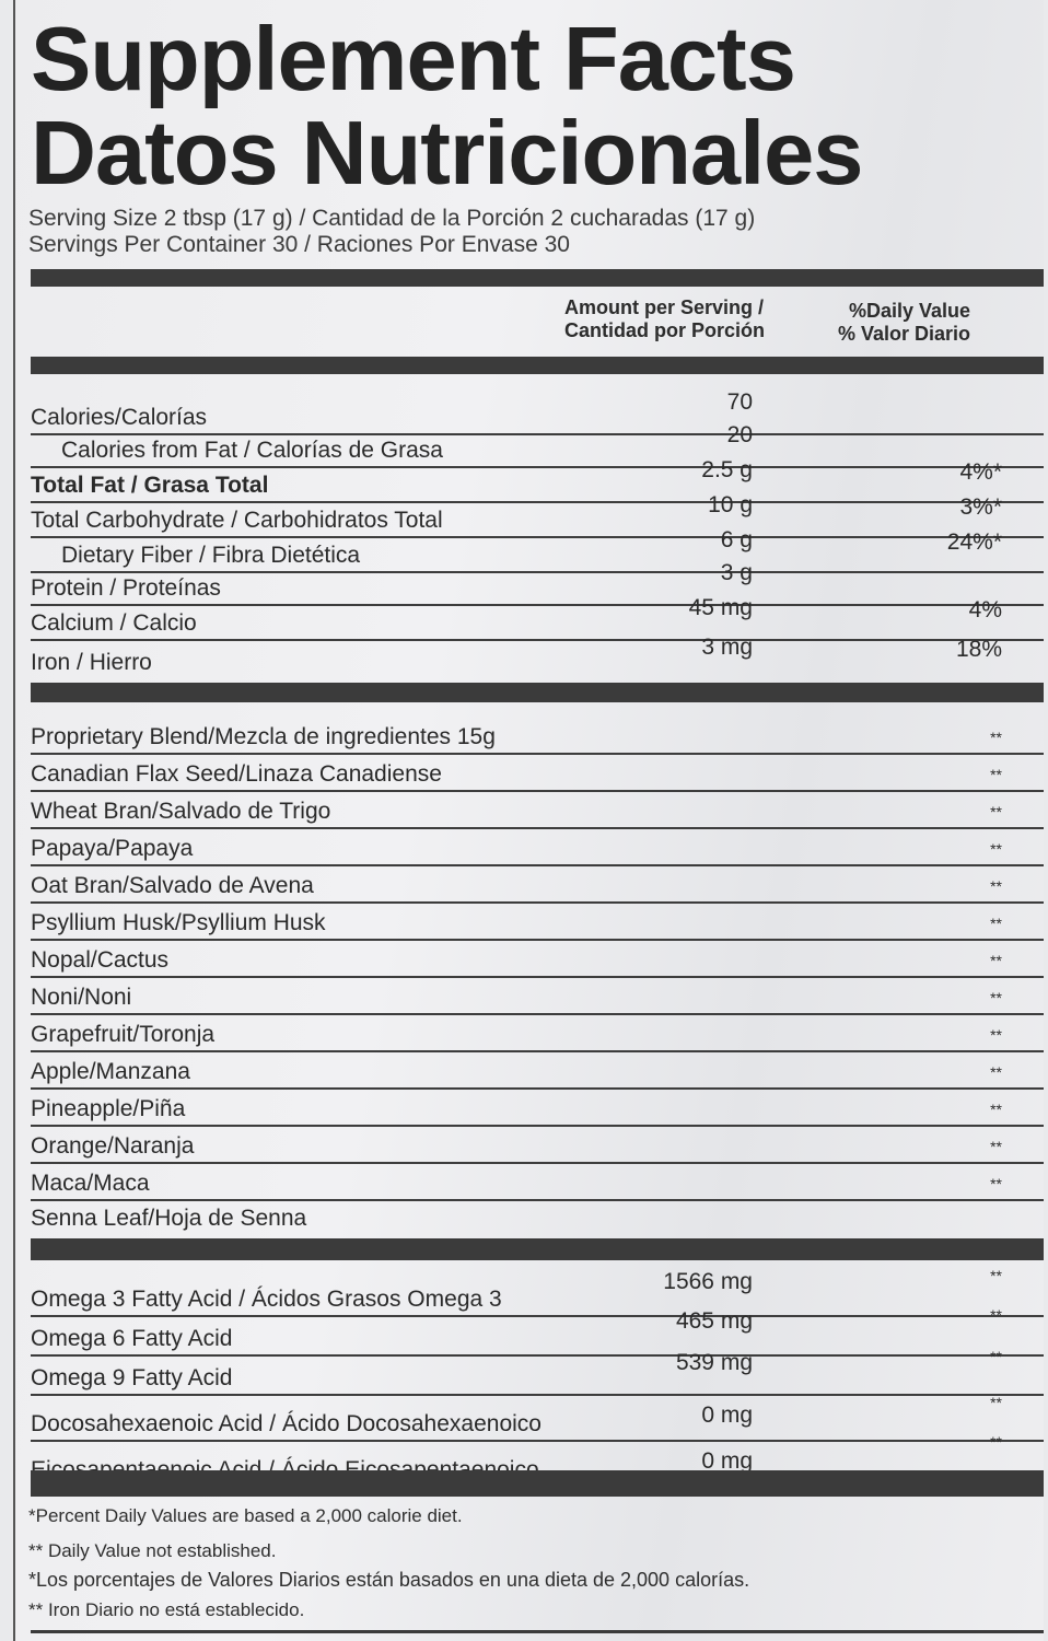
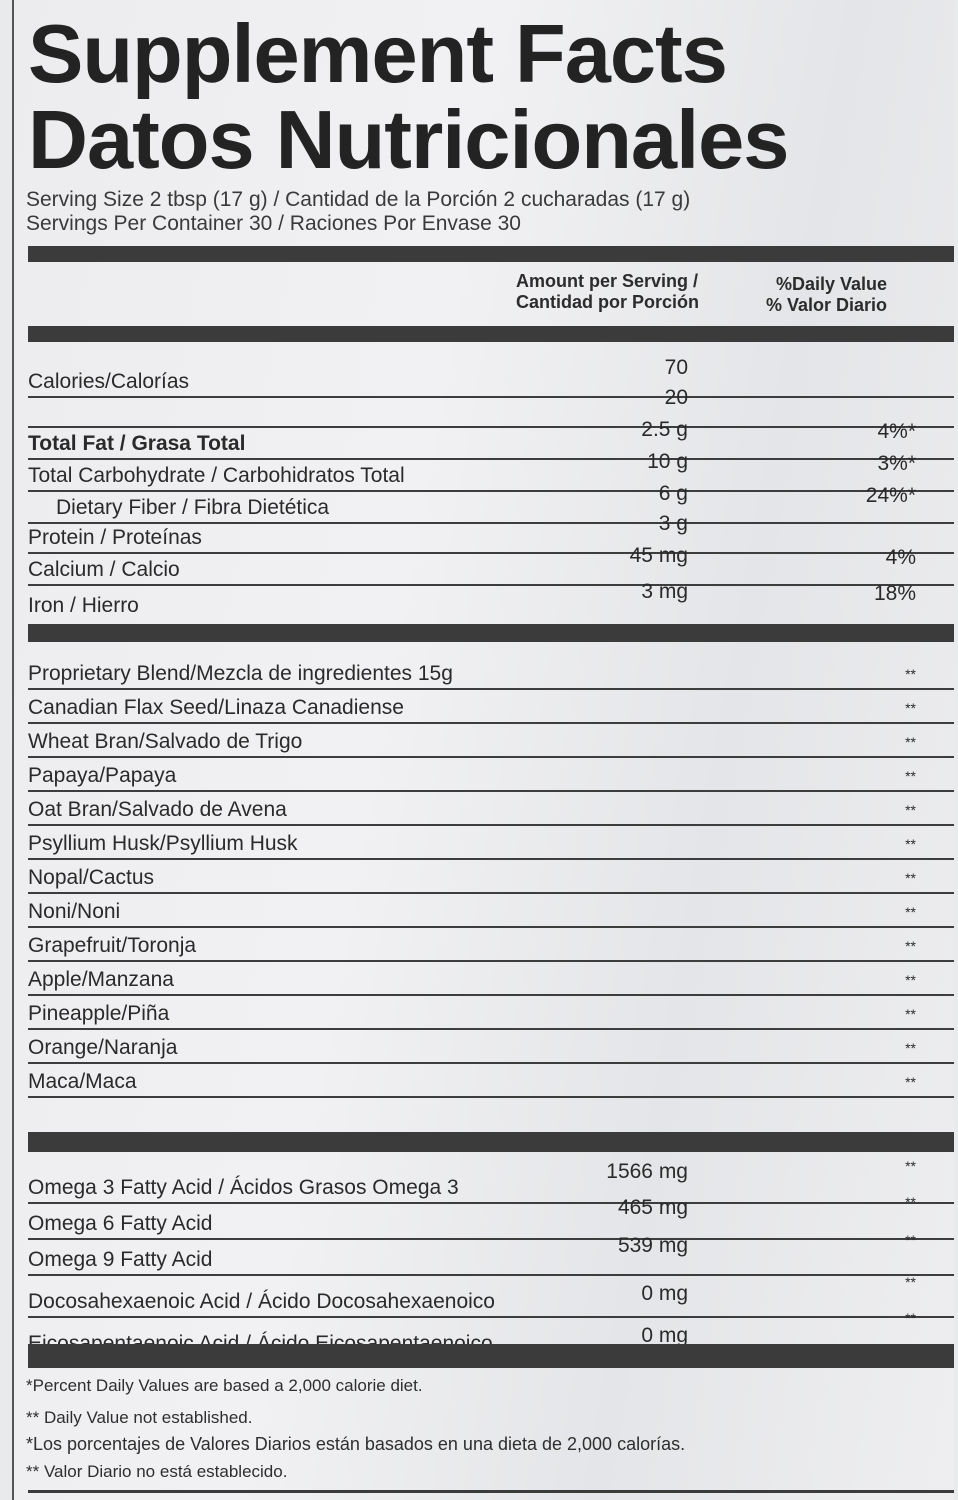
  Supplement Facts
  Datos Nutricionales
  Serving Size 2 tbsp (17 g) / Cantidad de la Porción 2 cucharadas (17 g)
  Servings Per Container 30 / Raciones Por Envase 30
  Amount per Serving /
  Cantidad por Porción
  %Daily Value
  % Valor Diario
  Calories/Calorías
  70
- Calories from Fat / Calorías de Grasa
  20
  Total Fat / Grasa Total
  2.5 g
  4%*
  Total Carbohydrate / Carbohidratos Total
  10 g
  3%*
  Dietary Fiber / Fibra Dietética
  6 g
  24%*
  Protein / Proteínas
  3 g
  Calcium / Calcio
  45 mg
  4%
  Iron / Hierro
  3 mg
  18%
  Proprietary Blend/Mezcla de ingredientes 15g
  **
  Canadian Flax Seed/Linaza Canadiense
  **
  Wheat Bran/Salvado de Trigo
  **
  Papaya/Papaya
  **
  Oat Bran/Salvado de Avena
  **
  Psyllium Husk/Psyllium Husk
  **
  Nopal/Cactus
  **
  Noni/Noni
  **
  Grapefruit/Toronja
  **
  Apple/Manzana
  **
  Pineapple/Piña
  **
  Orange/Naranja
  **
  Maca/Maca
  **
- Senna Leaf/Hoja de Senna
  Omega 3 Fatty Acid / Ácidos Grasos Omega 3
  1566 mg
  **
  Omega 6 Fatty Acid
  465 mg
  **
  Omega 9 Fatty Acid
  539 mg
  **
  Docosahexaenoic Acid / Ácido Docosahexaenoico
  0 mg
  **
  0 mg
  **
  *Percent Daily Values are based a 2,000 calorie diet.
  ** Daily Value not established.
  *Los porcentajes de Valores Diarios están basados en una dieta de 2,000 calorías.
- ** Iron Diario no está establecido.
+ ** Valor Diario no está establecido.
